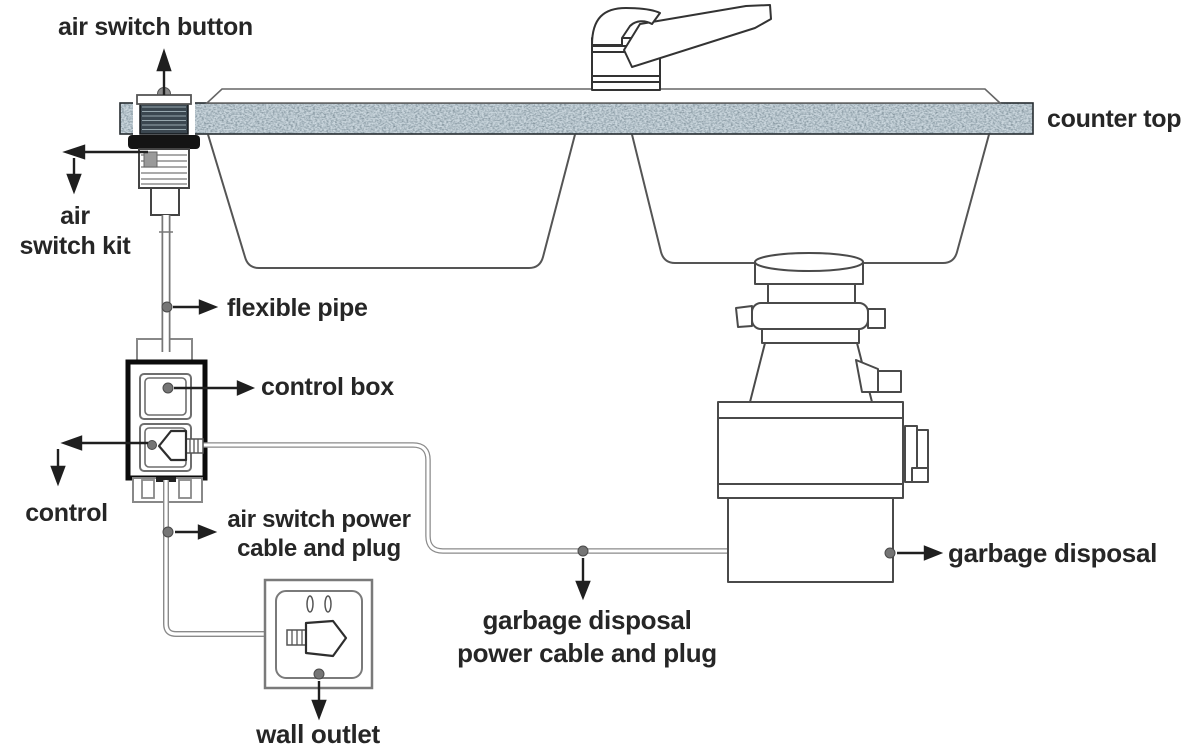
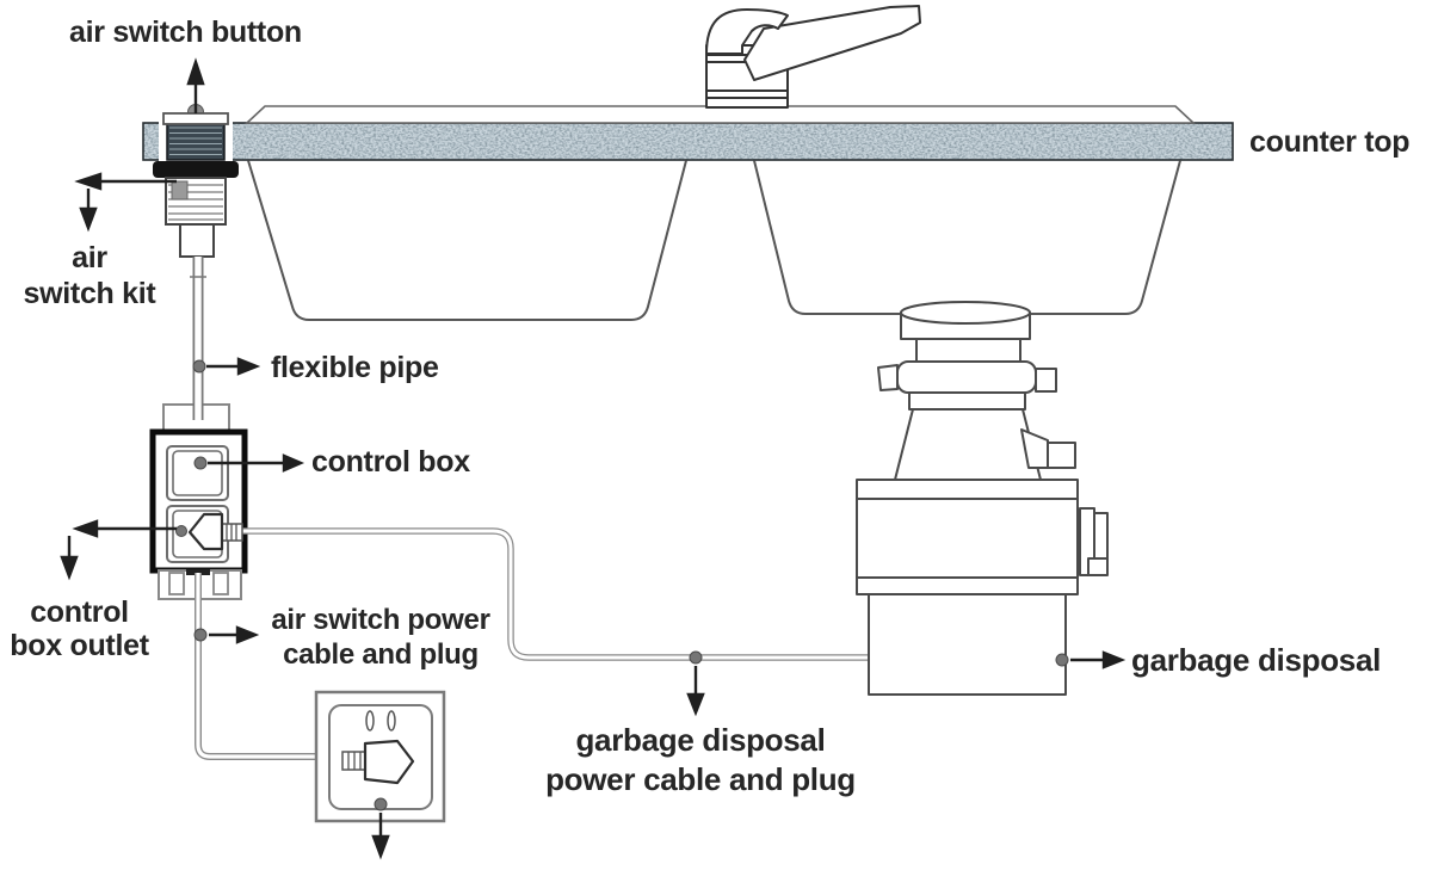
  air switch button
  counter top
  air
  switch kit
  flexible pipe
  control box
  control
+ box outlet
  air switch power
  cable and plug
  garbage disposal
  power cable and plug
- wall outlet
  garbage disposal
